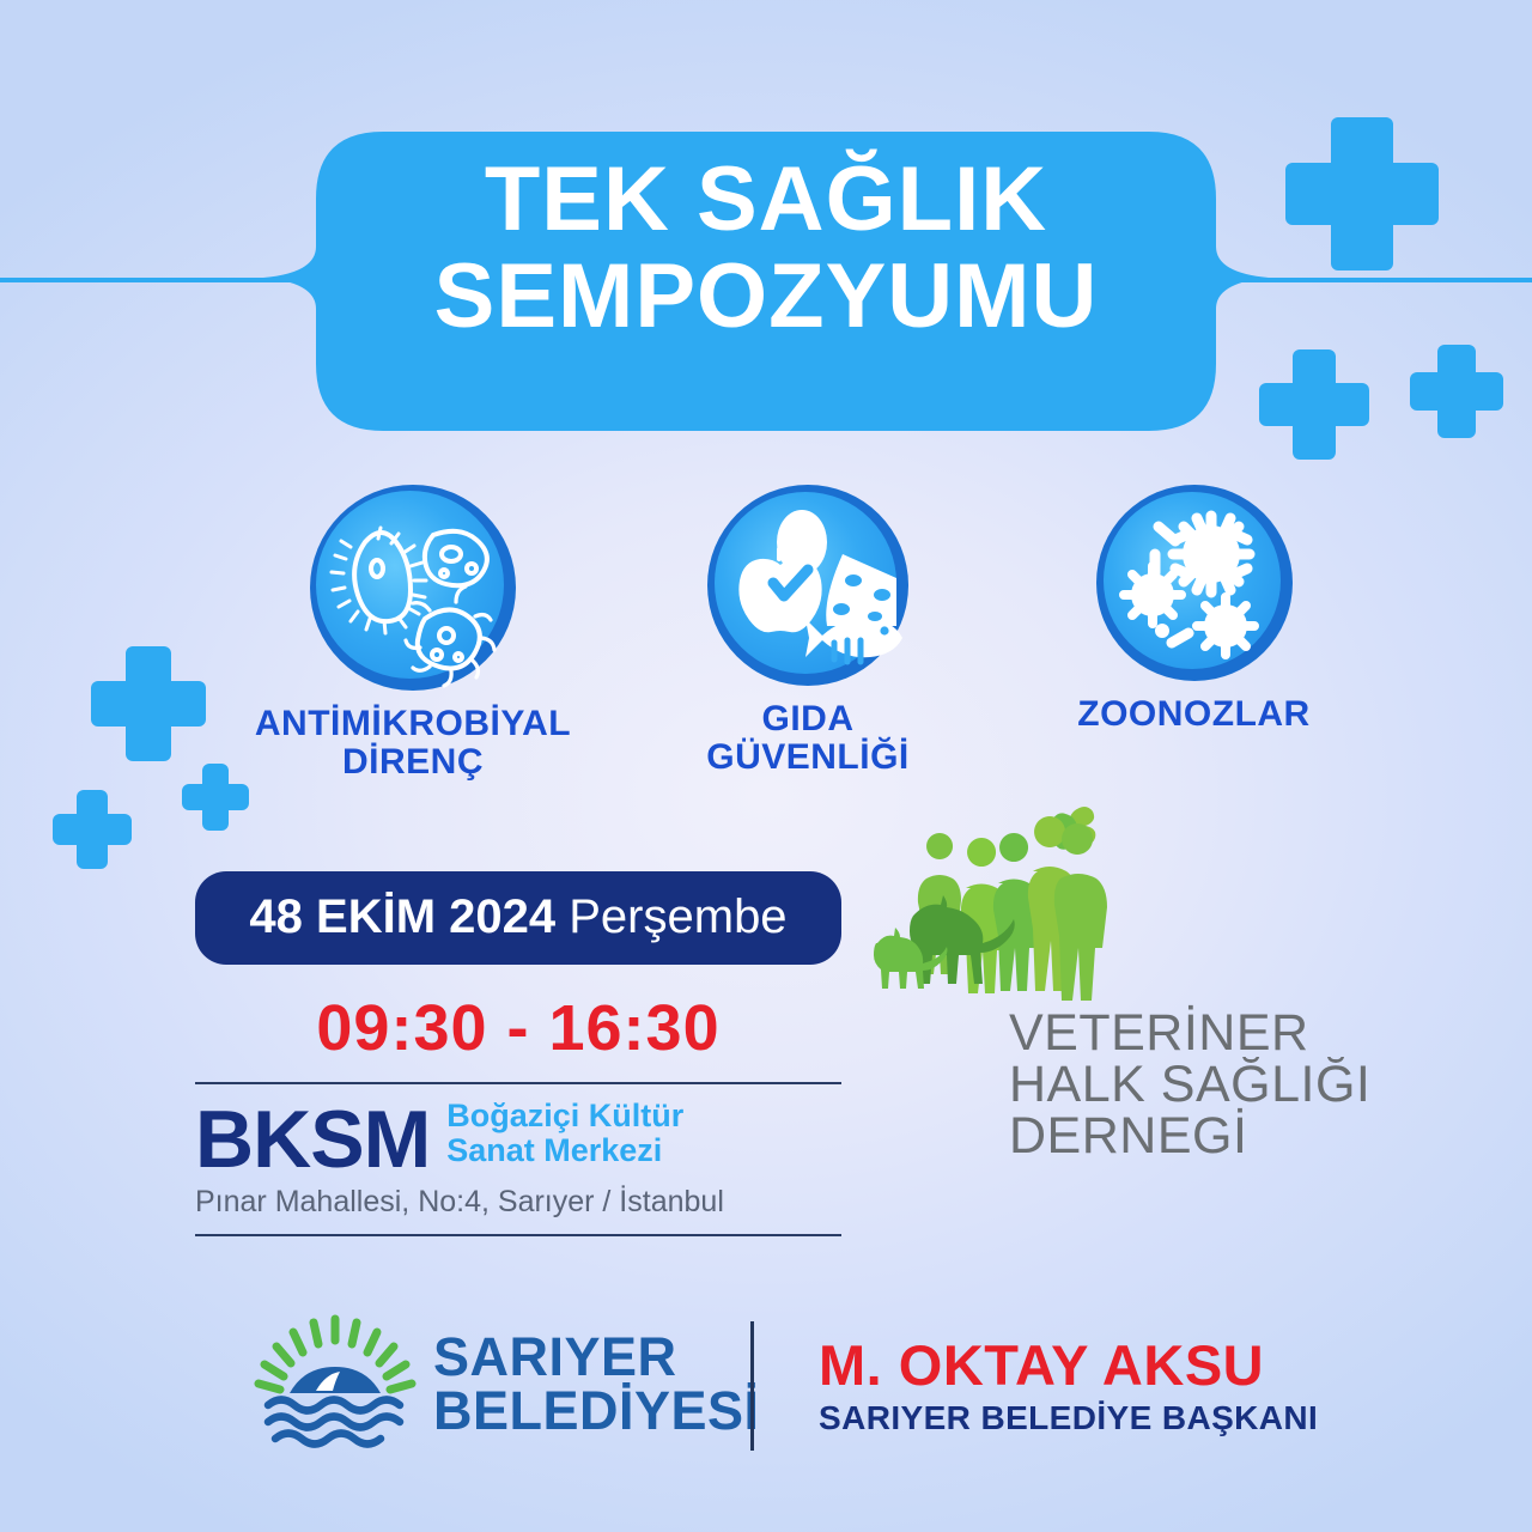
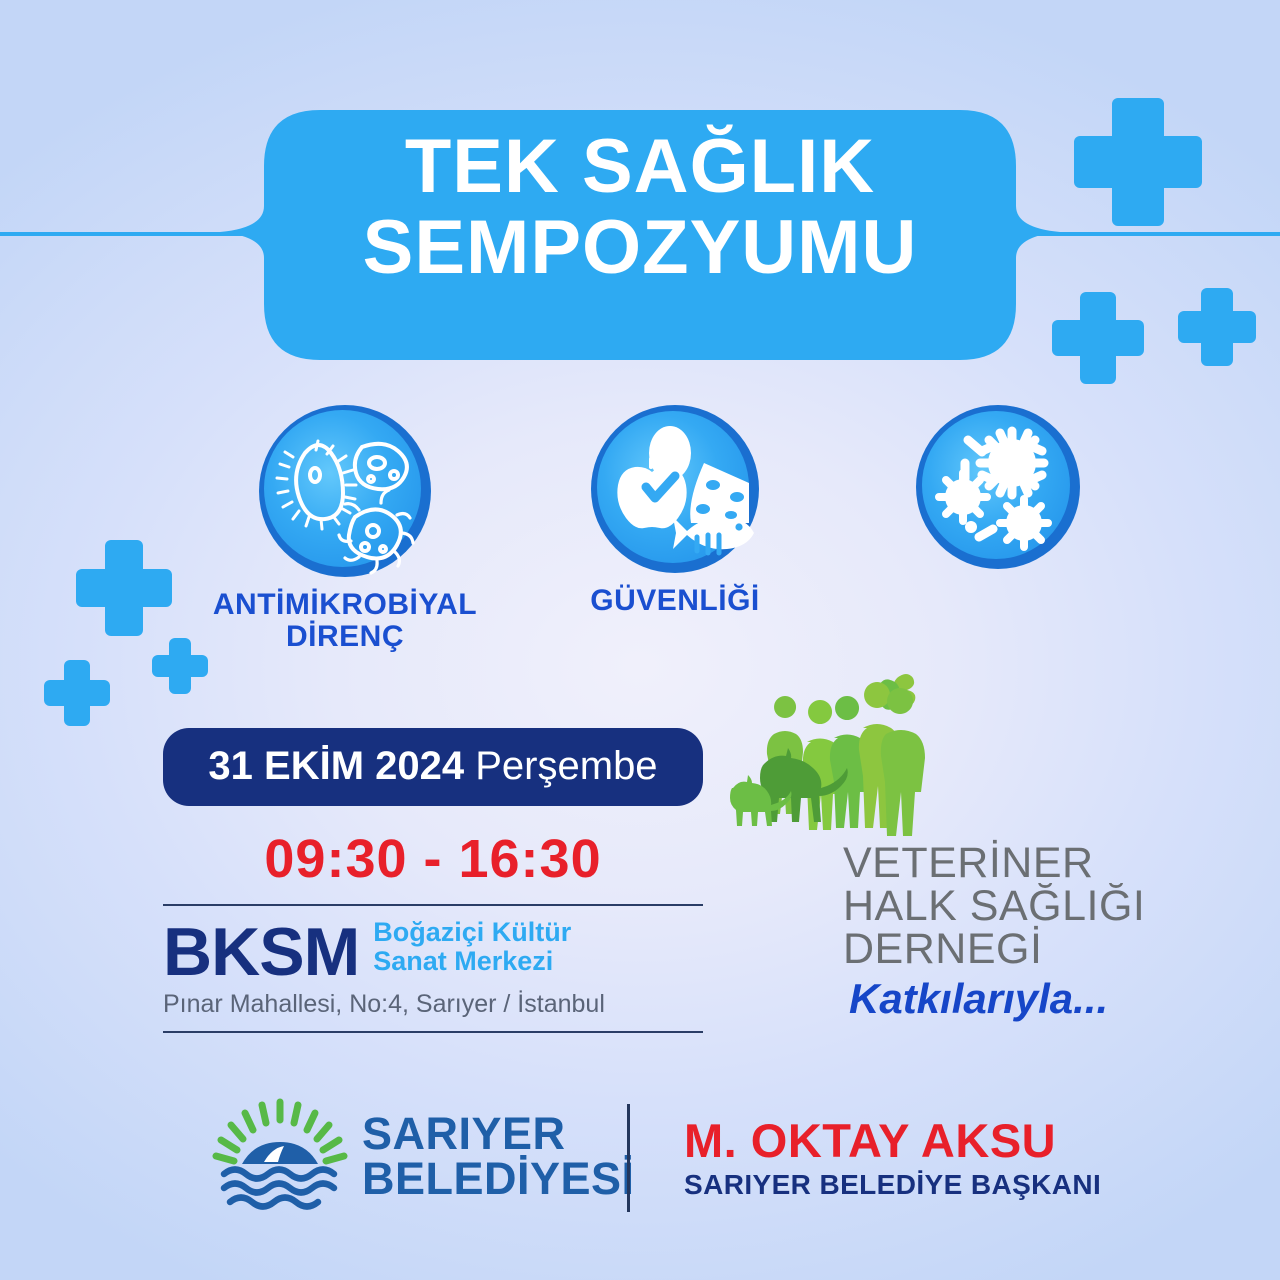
  TEK SAĞLIK
  SEMPOZYUMU
  ANTİMİKROBİYAL
  DİRENÇ
- GIDA
  GÜVENLİĞİ
- ZOONOZLAR
- 48 EKİM 2024 Perşembe
+ 31 EKİM 2024 Perşembe
  09:30 - 16:30
  BKSM
  Boğaziçi Kültür
  Sanat Merkezi
  Pınar Mahallesi, No:4, Sarıyer / İstanbul
  VETERİNER
  HALK SAĞLIĞI
  DERNEGİ
+ Katkılarıyla...
  SARIYER
  BELEDİYES
  M. OKTAY AKSU
  SARIYER BELEDİYE BAŞKANI
